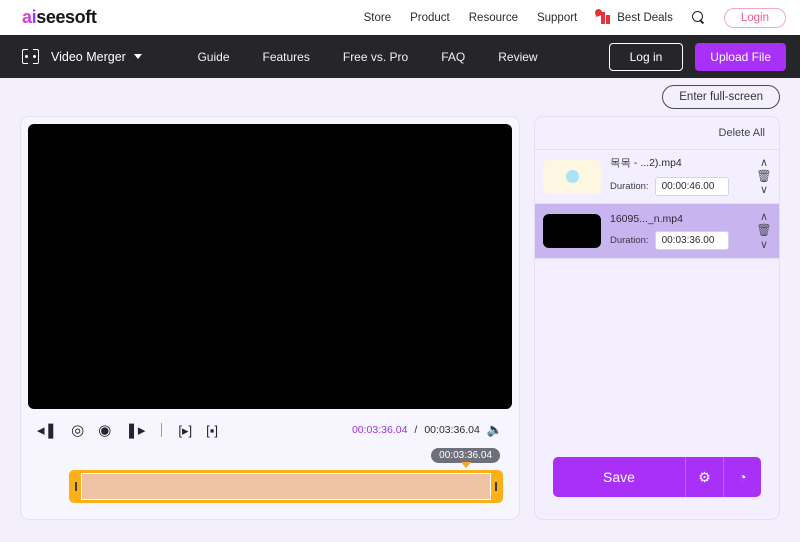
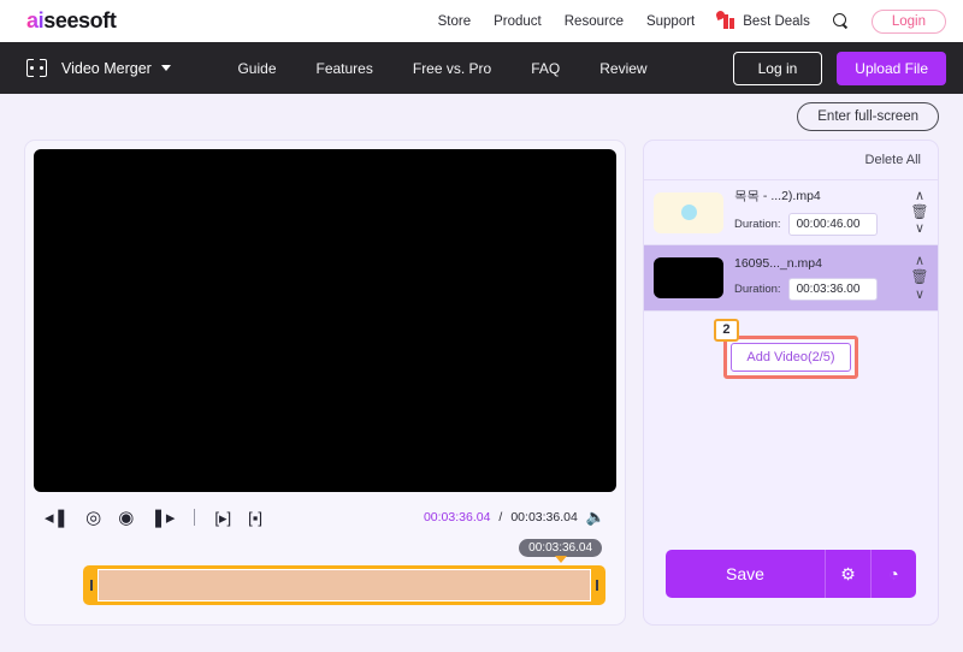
  aiseesoft
  Store
  Product
  Resource
  Support
  Best Deals
  Login
  Video Merger
  Guide
  Features
  Free vs. Pro
  FAQ
  Review
  Log in
  Upload File
  Enter full-screen
  ◂❚
  ◎
  ◉
  ❚▸
  [▸]
  [▪]
  00:03:36.04
  /
  00:03:36.04
  🔈
  00:03:36.04
  Delete All
  목목 - ...2).mp4
  Duration:
  00:00:46.00
  ∧
  🗑
  ∨
  16095..._n.mp4
  Duration:
  00:03:36.00
  ∧
  🗑
  ∨
+ 2
+ Add Video(2/5)
  Save
  ⚙
  ◔
